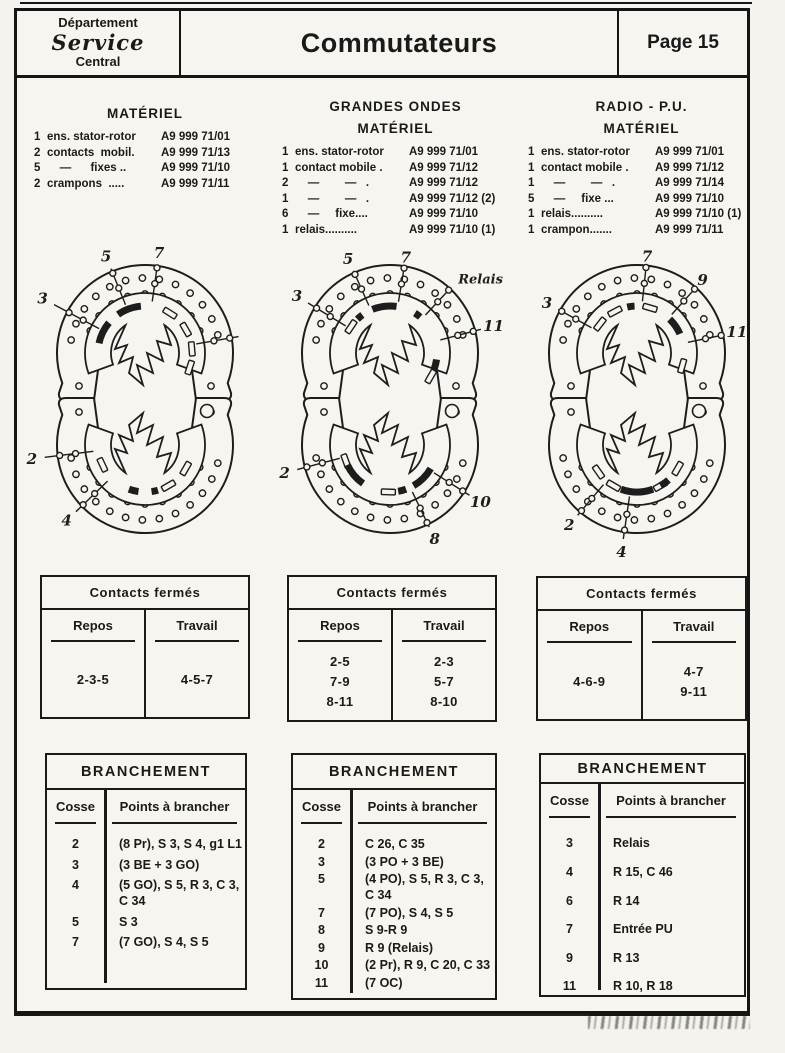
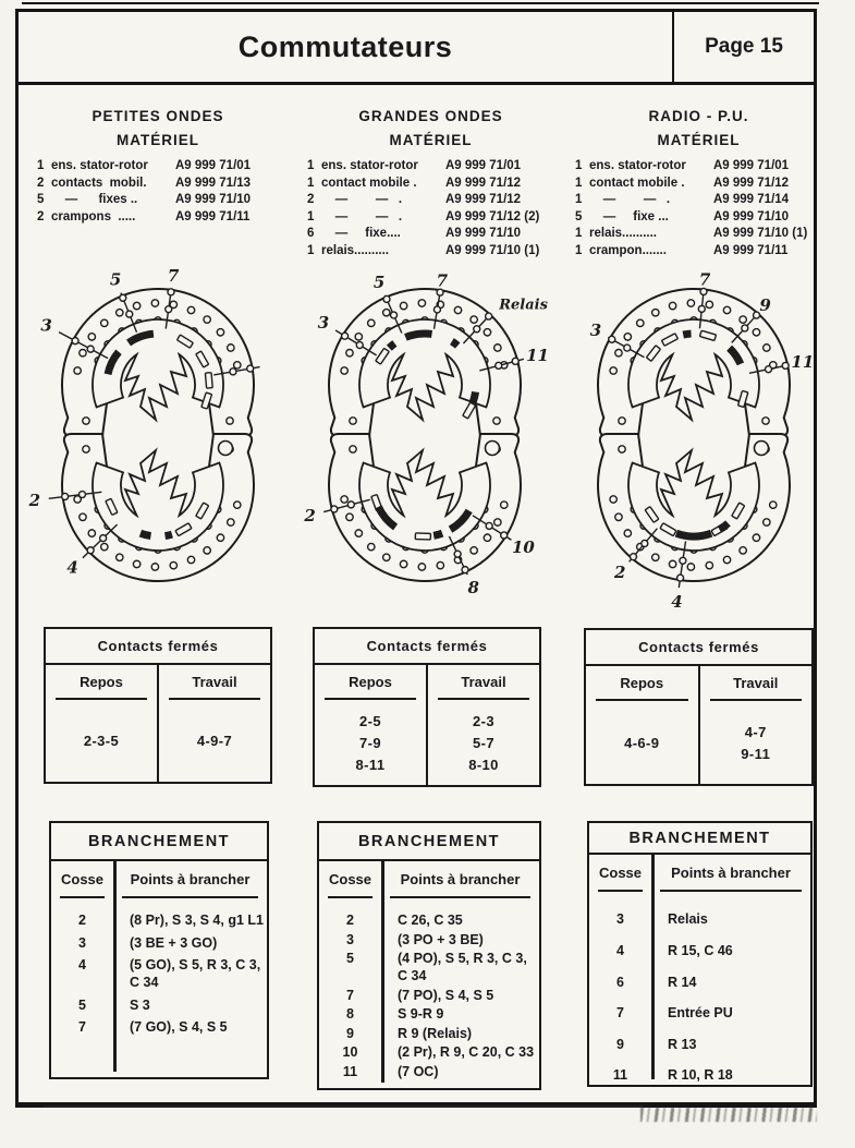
- Département
- Service
- Central
  Commutateurs
  Page 15
+ PETITES ONDES
  MATÉRIEL
  1
  ens. stator-rotor
  A9 999 71/01
  2
  contacts mobil.
  A9 999 71/13
  5
  — fixes ..
  A9 999 71/10
  2
  crampons .....
  A9 999 71/11
  GRANDES ONDES
  MATÉRIEL
  1
  ens. stator-rotor
  A9 999 71/01
  1
  contact mobile .
  A9 999 71/12
  2
  — — .
  A9 999 71/12
  1
  — — .
  A9 999 71/12 (2)
  6
  — fixe....
  A9 999 71/10
  1
  relais..........
  A9 999 71/10 (1)
  RADIO - P.U.
  MATÉRIEL
  1
  ens. stator-rotor
  A9 999 71/01
  1
  contact mobile .
  A9 999 71/12
  1
  — — .
  A9 999 71/14
  5
  — fixe ...
  A9 999 71/10
  1
  relais..........
  A9 999 71/10 (1)
  1
  crampon.......
  A9 999 71/11
  3
  5
  7
  2
  4
  3
  5
  7
  Relais
  11
  2
  8
  10
  3
  7
  9
  11
  2
  4
  Contacts fermés
  Repos
  2-3-5
  Travail
- 4-5-7
+ 4-9-7
  Contacts fermés
  Repos
  2-5
  7-9
  8-11
  Travail
  2-3
  5-7
  8-10
  Contacts fermés
  Repos
  4-6-9
  Travail
  4-7
  9-11
  BRANCHEMENT
  Cosse
  Points à brancher
  2
  (8 Pr), S 3, S 4, g1 L1
  3
  (3 BE + 3 GO)
  4
  (5 GO), S 5, R 3, C 3,
  C 34
  5
  S 3
  7
  (7 GO), S 4, S 5
  BRANCHEMENT
  Cosse
  Points à brancher
  2
  C 26, C 35
  3
  (3 PO + 3 BE)
  5
  (4 PO), S 5, R 3, C 3,
  C 34
  7
  (7 PO), S 4, S 5
  8
  S 9-R 9
  9
  R 9 (Relais)
  10
  (2 Pr), R 9, C 20, C 33
  11
  (7 OC)
  BRANCHEMENT
  Cosse
  Points à brancher
  3
  Relais
  4
  R 15, C 46
  6
  R 14
  7
  Entrée PU
  9
  R 13
  11
  R 10, R 18
